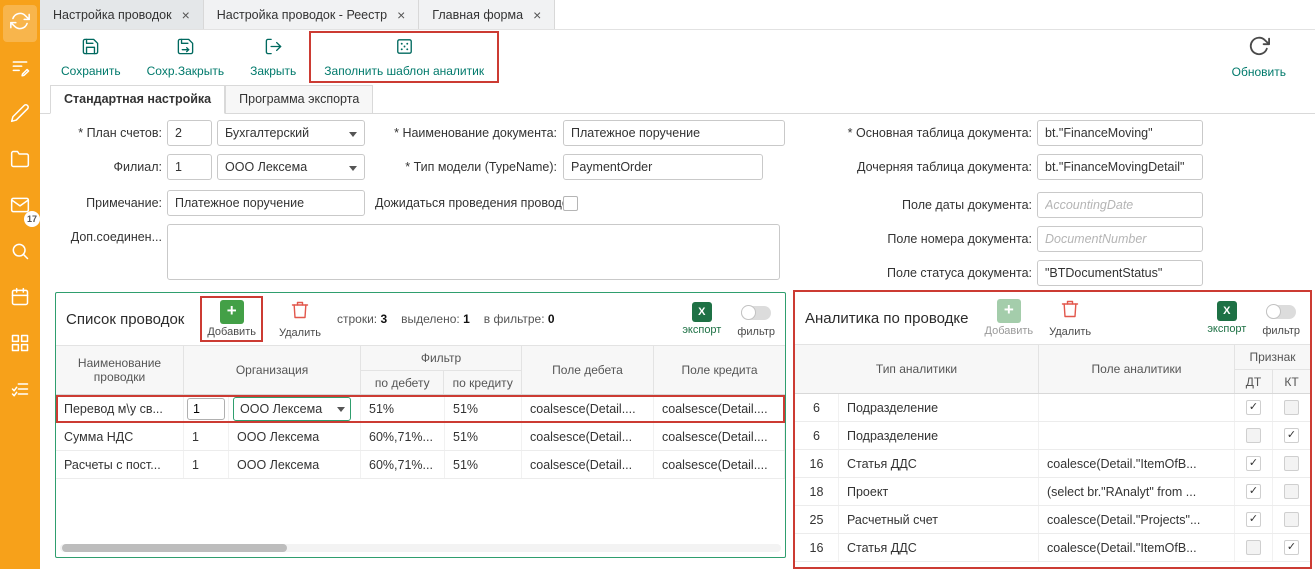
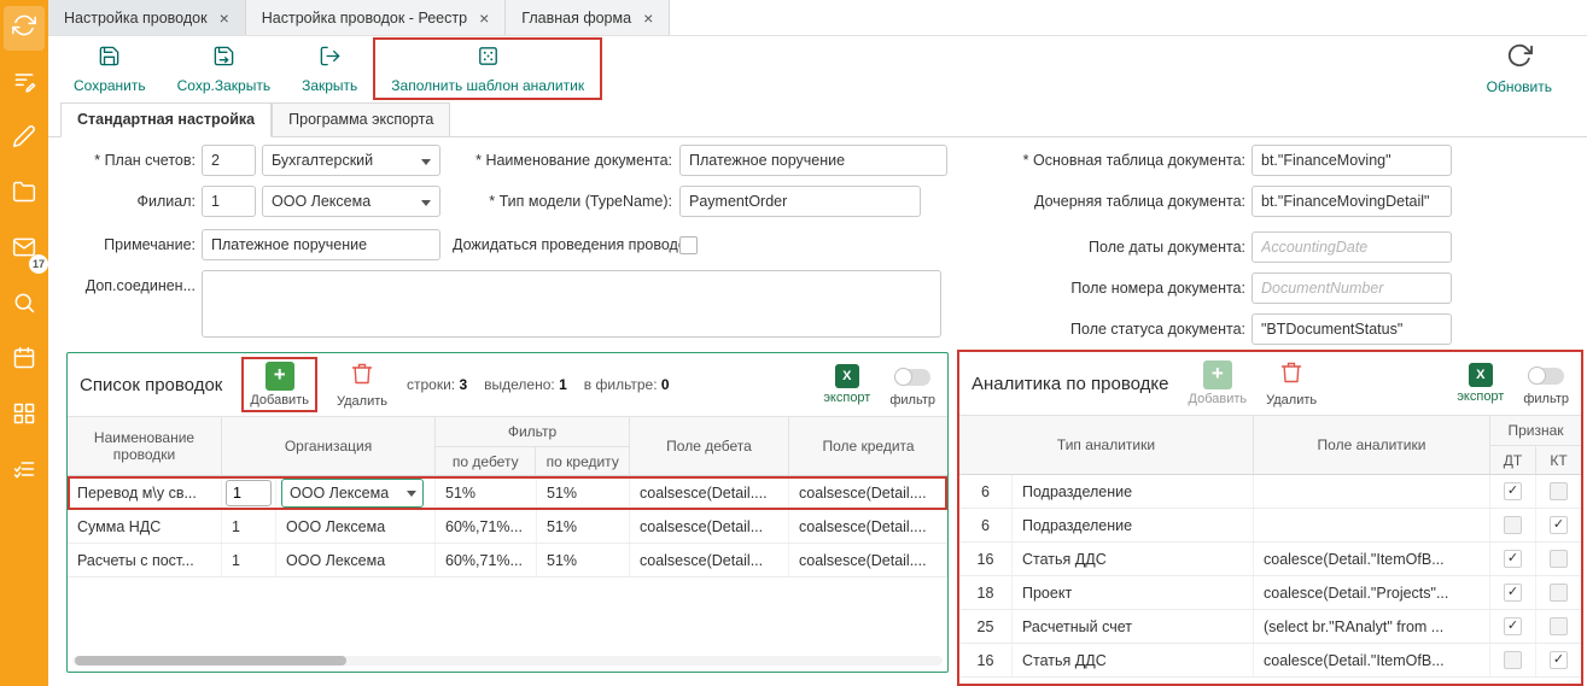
  17
  Настройка проводок
  ×
  Настройка проводок - Реестр
  ×
  Главная форма
  ×
  Сохранить
  Сохр.Закрыть
  Закрыть
  Заполнить шаблон аналитик
  Обновить
  Стандартная настройка
  Программа экспорта
  * План счетов:
  2
  Бухгалтерский
  Филиал:
  1
  ООО Лексема
  Примечание:
  Платежное поручение
  Доп.соединен...
  * Наименование документа:
  Платежное поручение
  * Тип модели (TypeName):
  PaymentOrder
  Дожидаться проведения провод
  * Основная таблица документа:
  bt."FinanceMoving"
  Дочерняя таблица документа:
  bt."FinanceMovingDetail"
  Поле даты документа:
  AccountingDate
  Поле номера документа:
  DocumentNumber
  Поле статуса документа:
  "BTDocumentStatus"
  Список проводок
  +
  Добавить
  Удалить
  строки: 3
  выделено: 1
  в фильтре: 0
  X
  экспорт
  фильтр
  Наименование проводки
  Организация
  Фильтр
  по дебету
  по кредиту
  Поле дебета
  Поле кредита
  Перевод м\у св...
  1
  ООО Лексема
  51%
  51%
  coalsesce(Detail....
  coalsesce(Detail....
  Сумма НДС
  1
  ООО Лексема
  60%,71%...
  51%
  coalsesce(Detail...
  coalsesce(Detail....
  Расчеты с пост...
  1
  ООО Лексема
  60%,71%...
  51%
  coalsesce(Detail...
  coalsesce(Detail....
  Аналитика по проводке
  +
  Добавить
  Удалить
  X
  экспорт
  фильтр
  Тип аналитики
  Поле аналитики
  Признак
  ДТ
  КТ
  6
  Подразделение
  ✓
  6
  Подразделение
  ✓
  16
  Статья ДДС
  coalesce(Detail."ItemOfB...
  ✓
  18
  Проект
- (select br."RAnalyt" from ...
+ coalesce(Detail."Projects"...
  ✓
  25
  Расчетный счет
- coalesce(Detail."Projects"...
+ (select br."RAnalyt" from ...
  ✓
  16
  Статья ДДС
  coalesce(Detail."ItemOfB...
  ✓
